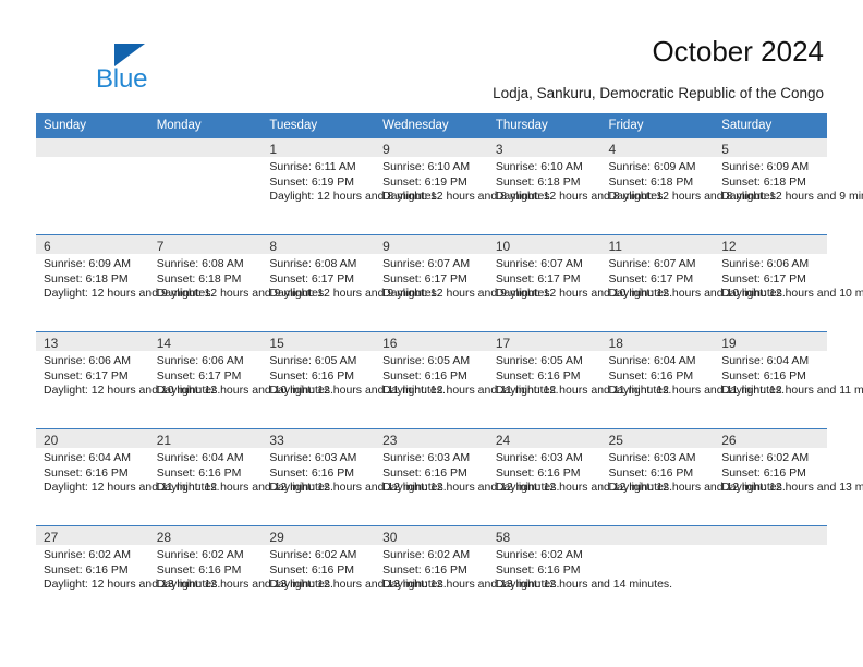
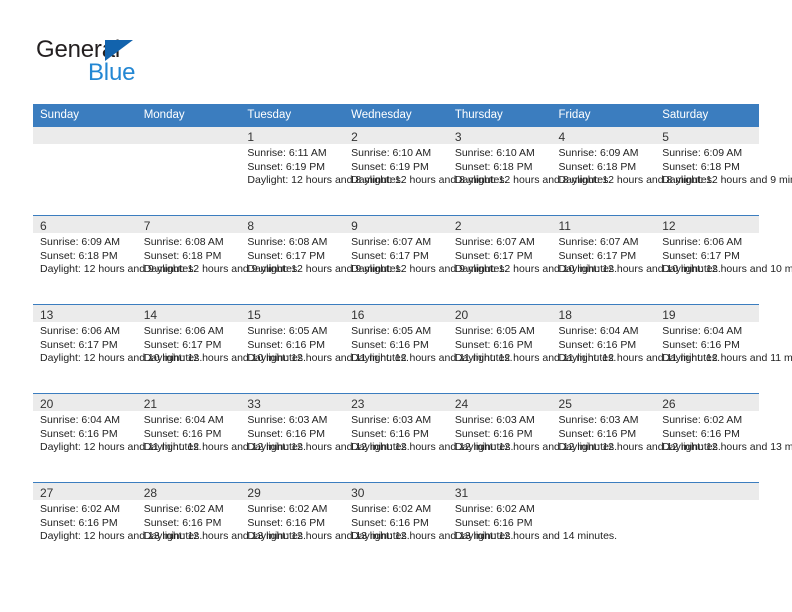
+ General
  Blue
- October 2024
- Lodja, Sankuru, Democratic Republic of the Congo
  Sunday	Monday	Tuesday	Wednesday	Thursday	Friday	Saturday
- 		1Sunrise: 6:11 AMSunset: 6:19 PMDaylight: 12 hours a	9Sunrise: 6:10 AMSunset: 6:19 PMDaylight: 12 hours a	3Sunrise: 6:10 AMSunset: 6:18 PMDaylight: 12 hours a	4Sunrise: 6:09 AMSunset: 6:18 PMDaylight: 12 hours a	5Sunrise: 6:09 AMSunset: 6:18 PMDaylight: 12 hours and 9 mi
+ 		1Sunrise: 6:11 AMSunset: 6:19 PMDaylight: 12 hours a	2Sunrise: 6:10 AMSunset: 6:19 PMDaylight: 12 hours a	3Sunrise: 6:10 AMSunset: 6:18 PMDaylight: 12 hours a	4Sunrise: 6:09 AMSunset: 6:18 PMDaylight: 12 hours a	5Sunrise: 6:09 AMSunset: 6:18 PMDaylight: 12 hours and 9 mi
- 6Sunrise: 6:09 AMSunset: 6:18 PMDaylight: 12 hours a	7Sunrise: 6:08 AMSunset: 6:18 PMDaylight: 12 hours a	8Sunrise: 6:08 AMSunset: 6:17 PMDaylight: 12 hours a	9Sunrise: 6:07 AMSunset: 6:17 PMDaylight: 12 hours a	10Sunrise: 6:07 AMSunset: 6:17 PMDaylight: 12 hours a	11Sunrise: 6:07 AMSunset: 6:17 PMDaylight: 12 hours a	12Sunrise: 6:06 AMSunset: 6:17 PMDaylight: 12 hours and 10 m
+ 6Sunrise: 6:09 AMSunset: 6:18 PMDaylight: 12 hours a	7Sunrise: 6:08 AMSunset: 6:18 PMDaylight: 12 hours a	8Sunrise: 6:08 AMSunset: 6:17 PMDaylight: 12 hours a	9Sunrise: 6:07 AMSunset: 6:17 PMDaylight: 12 hours a	2Sunrise: 6:07 AMSunset: 6:17 PMDaylight: 12 hours a	11Sunrise: 6:07 AMSunset: 6:17 PMDaylight: 12 hours a	12Sunrise: 6:06 AMSunset: 6:17 PMDaylight: 12 hours and 10 m
- 13Sunrise: 6:06 AMSunset: 6:17 PMDaylight: 12 hours a	14Sunrise: 6:06 AMSunset: 6:17 PMDaylight: 12 hours a	15Sunrise: 6:05 AMSunset: 6:16 PMDaylight: 12 hours a	16Sunrise: 6:05 AMSunset: 6:16 PMDaylight: 12 hours a	17Sunrise: 6:05 AMSunset: 6:16 PMDaylight: 12 hours a	18Sunrise: 6:04 AMSunset: 6:16 PMDaylight: 12 hours a	19Sunrise: 6:04 AMSunset: 6:16 PMDaylight: 12 hours and 11 m
+ 13Sunrise: 6:06 AMSunset: 6:17 PMDaylight: 12 hours a	14Sunrise: 6:06 AMSunset: 6:17 PMDaylight: 12 hours a	15Sunrise: 6:05 AMSunset: 6:16 PMDaylight: 12 hours a	16Sunrise: 6:05 AMSunset: 6:16 PMDaylight: 12 hours a	20Sunrise: 6:05 AMSunset: 6:16 PMDaylight: 12 hours a	18Sunrise: 6:04 AMSunset: 6:16 PMDaylight: 12 hours a	19Sunrise: 6:04 AMSunset: 6:16 PMDaylight: 12 hours and 11 m
  20Sunrise: 6:04 AMSunset: 6:16 PMDaylight: 12 hours a	21Sunrise: 6:04 AMSunset: 6:16 PMDaylight: 12 hours a	33Sunrise: 6:03 AMSunset: 6:16 PMDaylight: 12 hours a	23Sunrise: 6:03 AMSunset: 6:16 PMDaylight: 12 hours a	24Sunrise: 6:03 AMSunset: 6:16 PMDaylight: 12 hours a	25Sunrise: 6:03 AMSunset: 6:16 PMDaylight: 12 hours a	26Sunrise: 6:02 AMSunset: 6:16 PMDaylight: 12 hours and 13 m
- 27Sunrise: 6:02 AMSunset: 6:16 PMDaylight: 12 hours a	28Sunrise: 6:02 AMSunset: 6:16 PMDaylight: 12 hours a	29Sunrise: 6:02 AMSunset: 6:16 PMDaylight: 12 hours a	30Sunrise: 6:02 AMSunset: 6:16 PMDaylight: 12 hours a	58Sunrise: 6:02 AMSunset: 6:16 PMDaylight: 12 hours a
+ 27Sunrise: 6:02 AMSunset: 6:16 PMDaylight: 12 hours a	28Sunrise: 6:02 AMSunset: 6:16 PMDaylight: 12 hours a	29Sunrise: 6:02 AMSunset: 6:16 PMDaylight: 12 hours a	30Sunrise: 6:02 AMSunset: 6:16 PMDaylight: 12 hours a	31Sunrise: 6:02 AMSunset: 6:16 PMDaylight: 12 hours a
